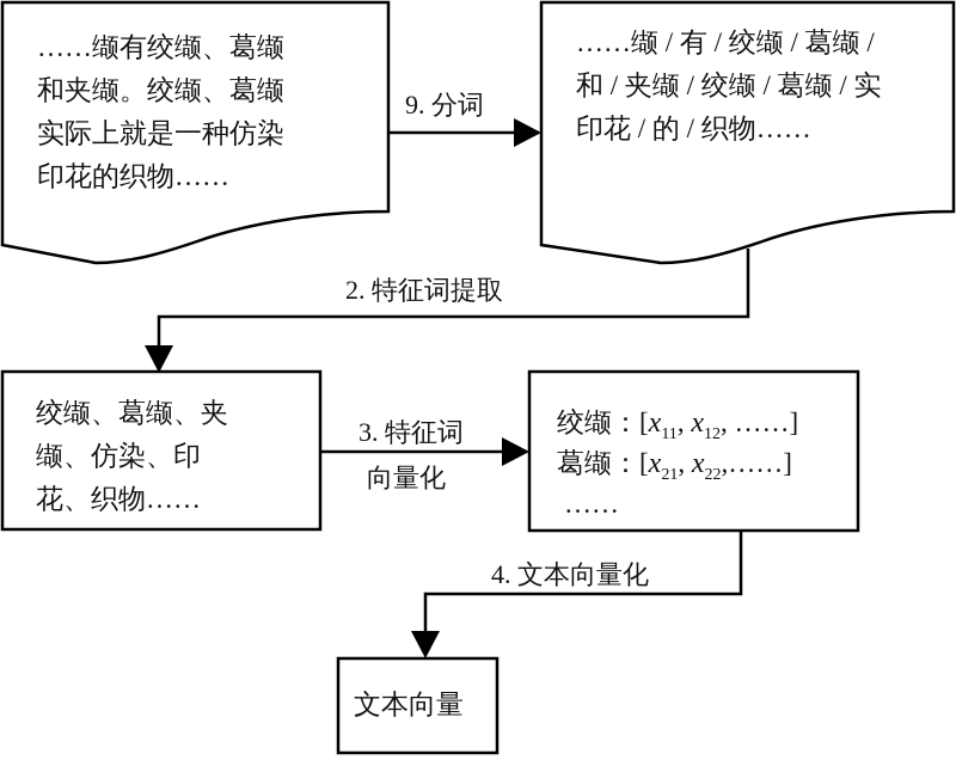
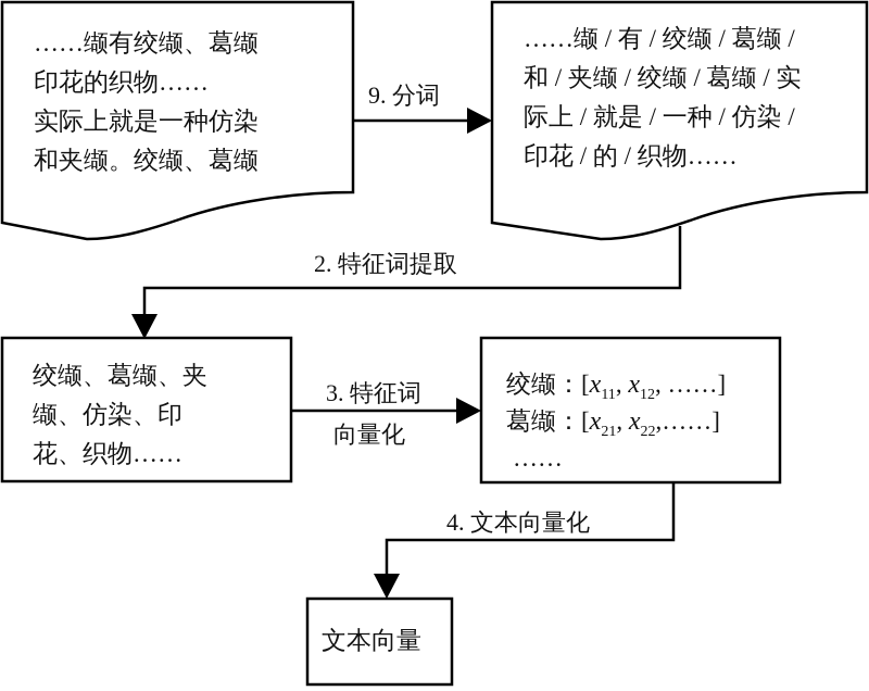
  ……缬有绞缬、葛缬
- 和夹缬。绞缬、葛缬
+ 印花的织物……
  实际上就是一种仿染
- 印花的织物……
+ 和夹缬。绞缬、葛缬
  ……缬 / 有 / 绞缬 / 葛缬 /
  和 / 夹缬 / 绞缬 / 葛缬 / 实
+ 际上 / 就是 / 一种 / 仿染 /
  印花 / 的 / 织物……
  9. 分词
  2. 特征词提取
  3. 特征词
  向量化
  4. 文本向量化
  绞缬、葛缬、夹
  缬、仿染、印
  花、织物……
  绞缬：[x11, x12, ……]
  葛缬：[x21, x22,……]
  ……
  文本向量
